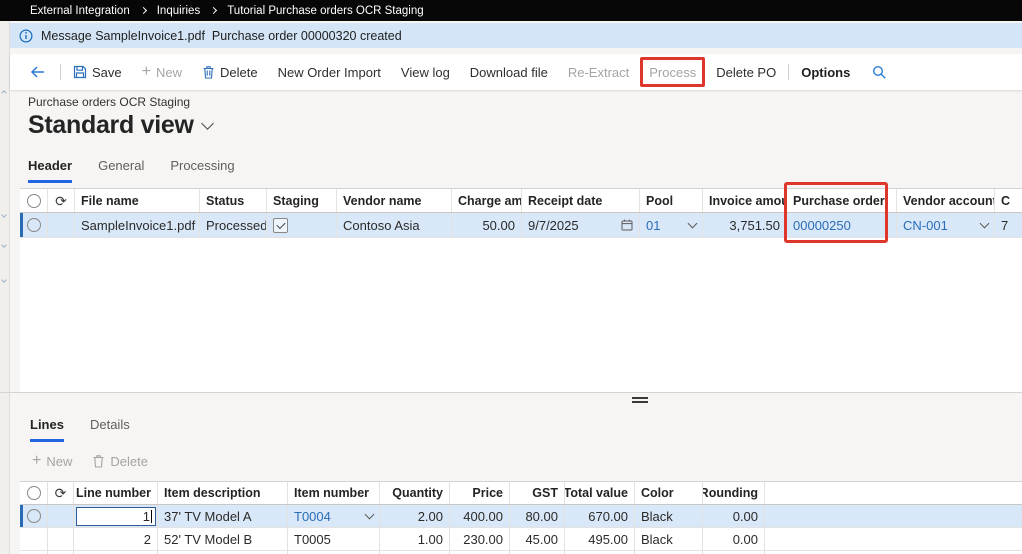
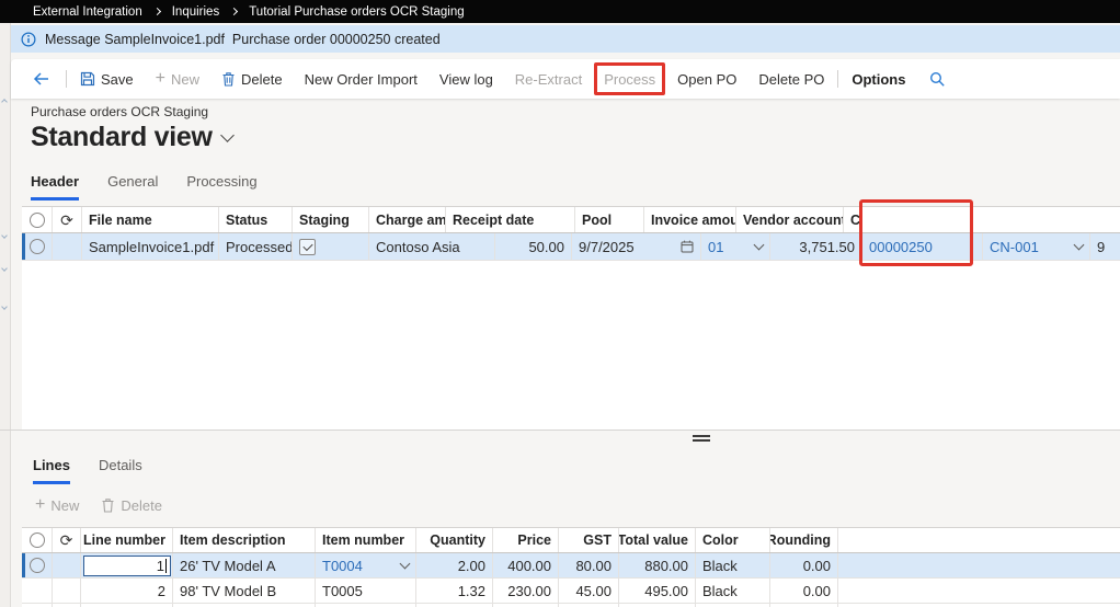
  External Integration
  Inquiries
  Tutorial Purchase orders OCR Staging
- Message SampleInvoice1.pdf Purchase order 00000320 created
+ Message SampleInvoice1.pdf Purchase order 00000250 created
  Save
  +
  New
  Delete
  New Order Import
  View log
- Download file
  Re-Extract
  Process
+ Open PO
  Delete PO
  Options
  Purchase orders OCR Staging
  Standard view
  Header
  General
  Processing
  ⟳
  File name
  Status
  Staging
- Vendor name
  Charge am
  Receipt date
  Pool
  Invoice amou
- Purchase order
  Vendor account
  C
  SampleInvoice1.pdf
  Processed
  Contoso Asia
  50.00
  9/7/2025
  01
  3,751.50
  00000250
  CN-001
- 7
+ 9
  Lines
  Details
  +
  New
  Delete
  ⟳
  Line number
  Item description
  Item number
  Quantity
  Price
  GST
  Total value
  Color
  Rounding
  1
- 37' TV Model A
+ 26' TV Model A
  T0004
  2.00
  400.00
  80.00
- 670.00
+ 880.00
  Black
  0.00
  2
- 52' TV Model B
+ 98' TV Model B
  T0005
- 1.00
+ 1.32
  230.00
  45.00
  495.00
  Black
  0.00
